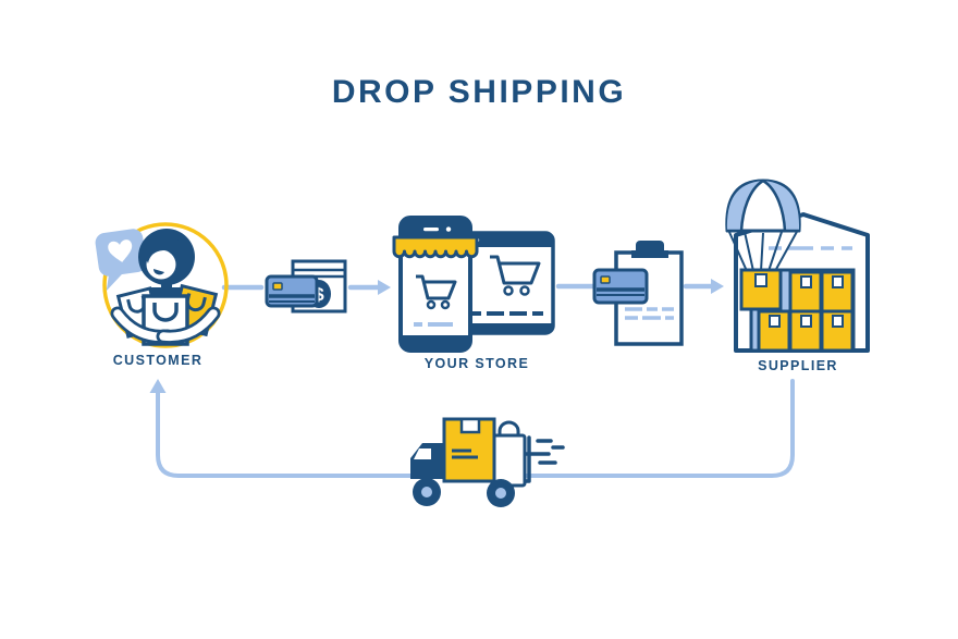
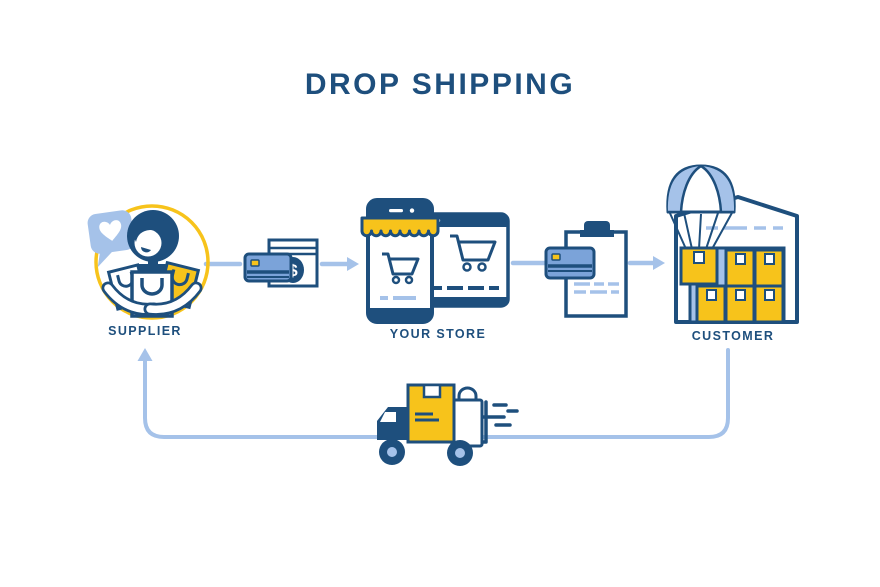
  DROP SHIPPING
  $
- CUSTOMER
+ SUPPLIER
  YOUR STORE
- SUPPLIER
+ CUSTOMER
